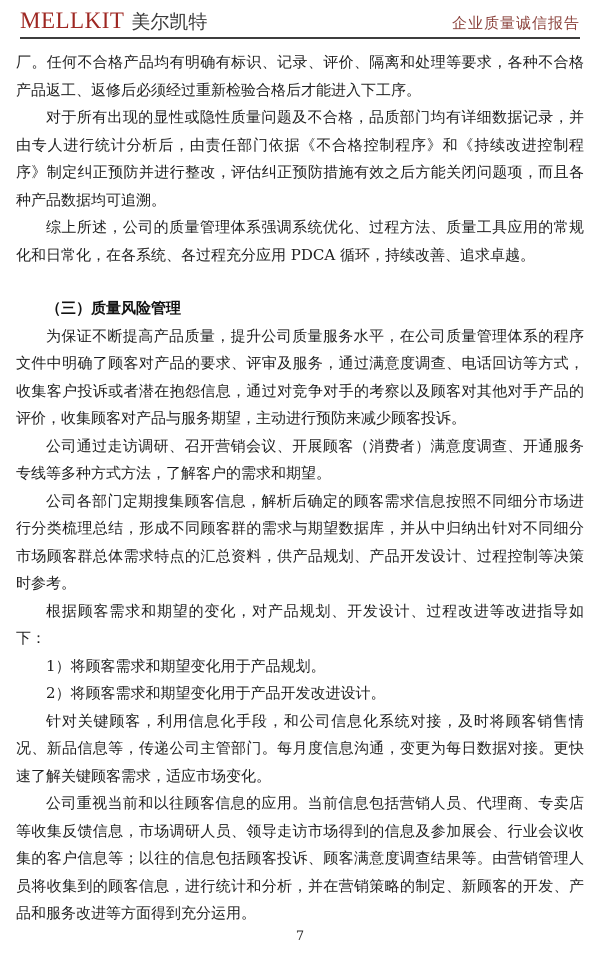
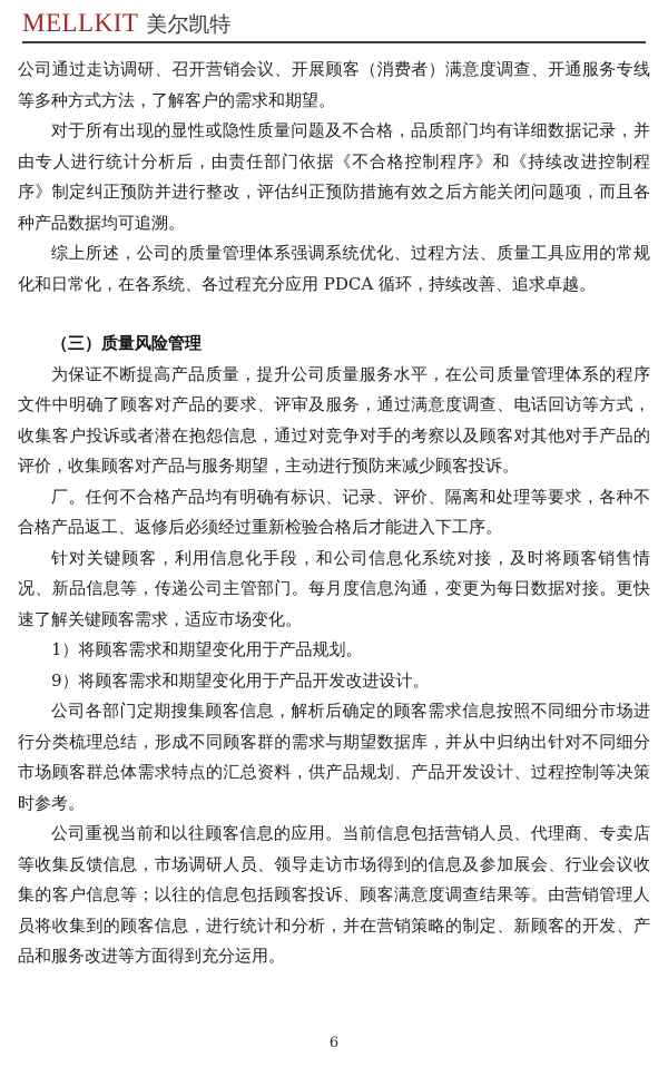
  MELLKIT
  美尔凯特
- 企业质量诚信报告
- 厂。任何不合格产品均有明确有标识、记录、评价、隔离和处理等要求，各种不合格产品返工、返修后必须经过重新检验合格后才能进入下工序。
+ 公司通过走访调研、召开营销会议、开展顾客（消费者）满意度调查、开通服务专线等多种方式方法，了解客户的需求和期望。
  对于所有出现的显性或隐性质量问题及不合格，品质部门均有详细数据记录，并由专人进行统计分析后，由责任部门依据《不合格控制程序》和《持续改进控制程序》制定纠正预防并进行整改，评估纠正预防措施有效之后方能关闭问题项，而且各种产品数据均可追溯。
  综上所述，公司的质量管理体系强调系统优化、过程方法、质量工具应用的常规化和日常化，在各系统、各过程充分应用 PDCA 循环，持续改善、追求卓越。
  （三）质量风险管理
  为保证不断提高产品质量，提升公司质量服务水平，在公司质量管理体系的程序文件中明确了顾客对产品的要求、评审及服务，通过满意度调查、电话回访等方式，收集客户投诉或者潜在抱怨信息，通过对竞争对手的考察以及顾客对其他对手产品的评价，收集顾客对产品与服务期望，主动进行预防来减少顾客投诉。
- 公司通过走访调研、召开营销会议、开展顾客（消费者）满意度调查、开通服务专线等多种方式方法，了解客户的需求和期望。
+ 厂。任何不合格产品均有明确有标识、记录、评价、隔离和处理等要求，各种不合格产品返工、返修后必须经过重新检验合格后才能进入下工序。
- 公司各部门定期搜集顾客信息，解析后确定的顾客需求信息按照不同细分市场进行分类梳理总结，形成不同顾客群的需求与期望数据库，并从中归纳出针对不同细分市场顾客群总体需求特点的汇总资料，供产品规划、产品开发设计、过程控制等决策时参考。
+ 针对关键顾客，利用信息化手段，和公司信息化系统对接，及时将顾客销售情况、新品信息等，传递公司主管部门。每月度信息沟通，变更为每日数据对接。更快速了解关键顾客需求，适应市场变化。
- 根据顾客需求和期望的变化，对产品规划、开发设计、过程改进等改进指导如下：
  1）将顾客需求和期望变化用于产品规划。
- 2）将顾客需求和期望变化用于产品开发改进设计。
+ 9）将顾客需求和期望变化用于产品开发改进设计。
- 针对关键顾客，利用信息化手段，和公司信息化系统对接，及时将顾客销售情况、新品信息等，传递公司主管部门。每月度信息沟通，变更为每日数据对接。更快速了解关键顾客需求，适应市场变化。
+ 公司各部门定期搜集顾客信息，解析后确定的顾客需求信息按照不同细分市场进行分类梳理总结，形成不同顾客群的需求与期望数据库，并从中归纳出针对不同细分市场顾客群总体需求特点的汇总资料，供产品规划、产品开发设计、过程控制等决策时参考。
  公司重视当前和以往顾客信息的应用。当前信息包括营销人员、代理商、专卖店等收集反馈信息，市场调研人员、领导走访市场得到的信息及参加展会、行业会议收集的客户信息等；以往的信息包括顾客投诉、顾客满意度调查结果等。由营销管理人员将收集到的顾客信息，进行统计和分析，并在营销策略的制定、新顾客的开发、产品和服务改进等方面得到充分运用。
- 7
+ 6
